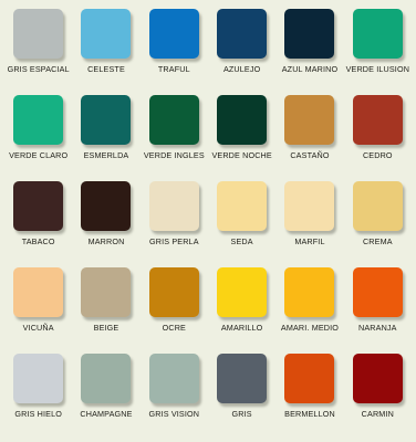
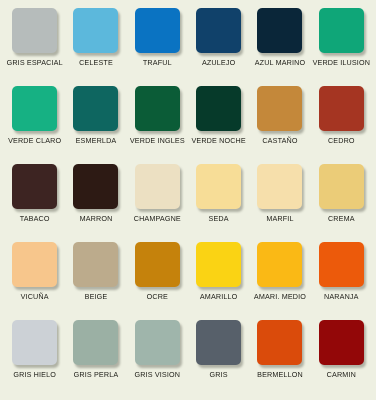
  GRIS ESPACIAL
  CELESTE
  TRAFUL
  AZULEJO
  AZUL MARINO
  VERDE ILUSION
  VERDE CLARO
  ESMERLDA
  VERDE INGLES
  VERDE NOCHE
  CASTAÑO
  CEDRO
  TABACO
  MARRON
- GRIS PERLA
+ CHAMPAGNE
  SEDA
  MARFIL
  CREMA
  VICUÑA
  BEIGE
  OCRE
  AMARILLO
  AMARI. MEDIO
  NARANJA
  GRIS HIELO
- CHAMPAGNE
+ GRIS PERLA
  GRIS VISION
  GRIS
  BERMELLON
  CARMIN
